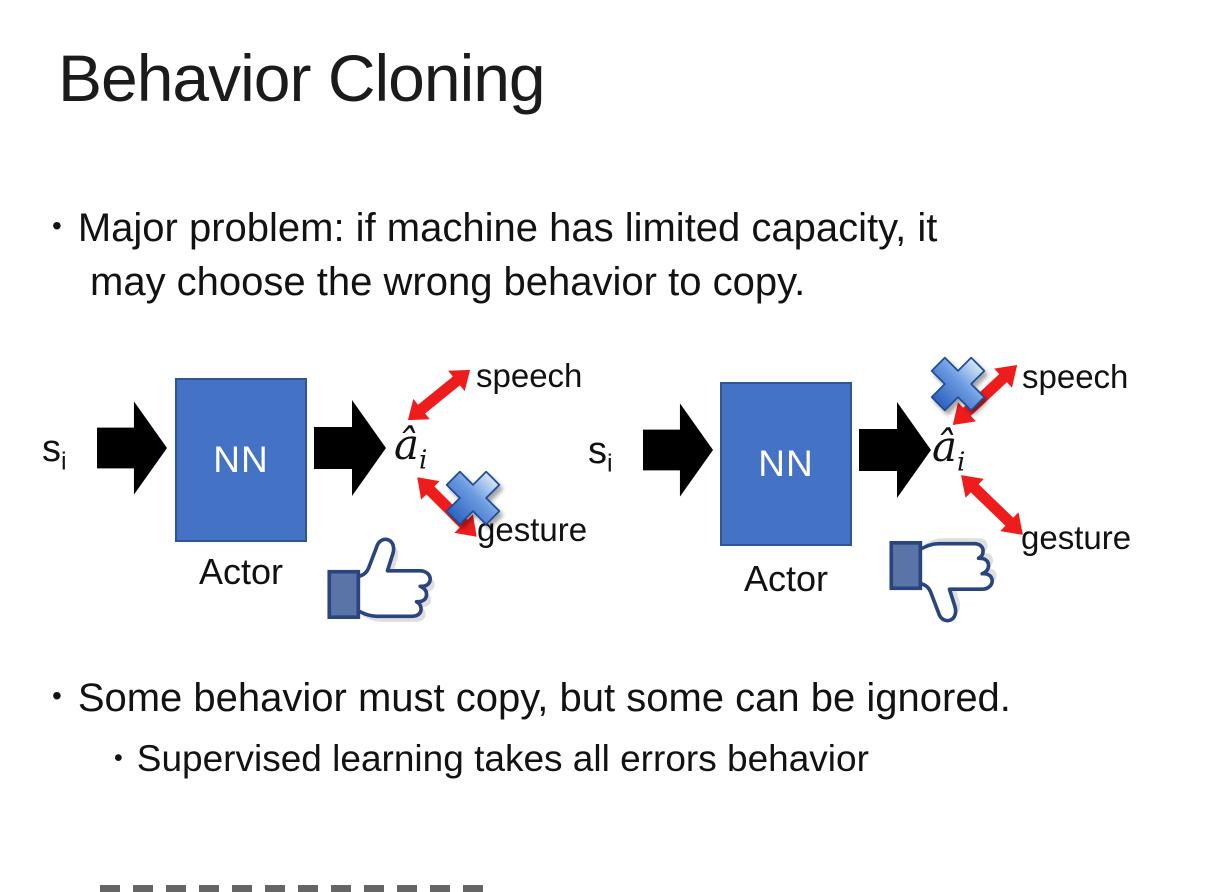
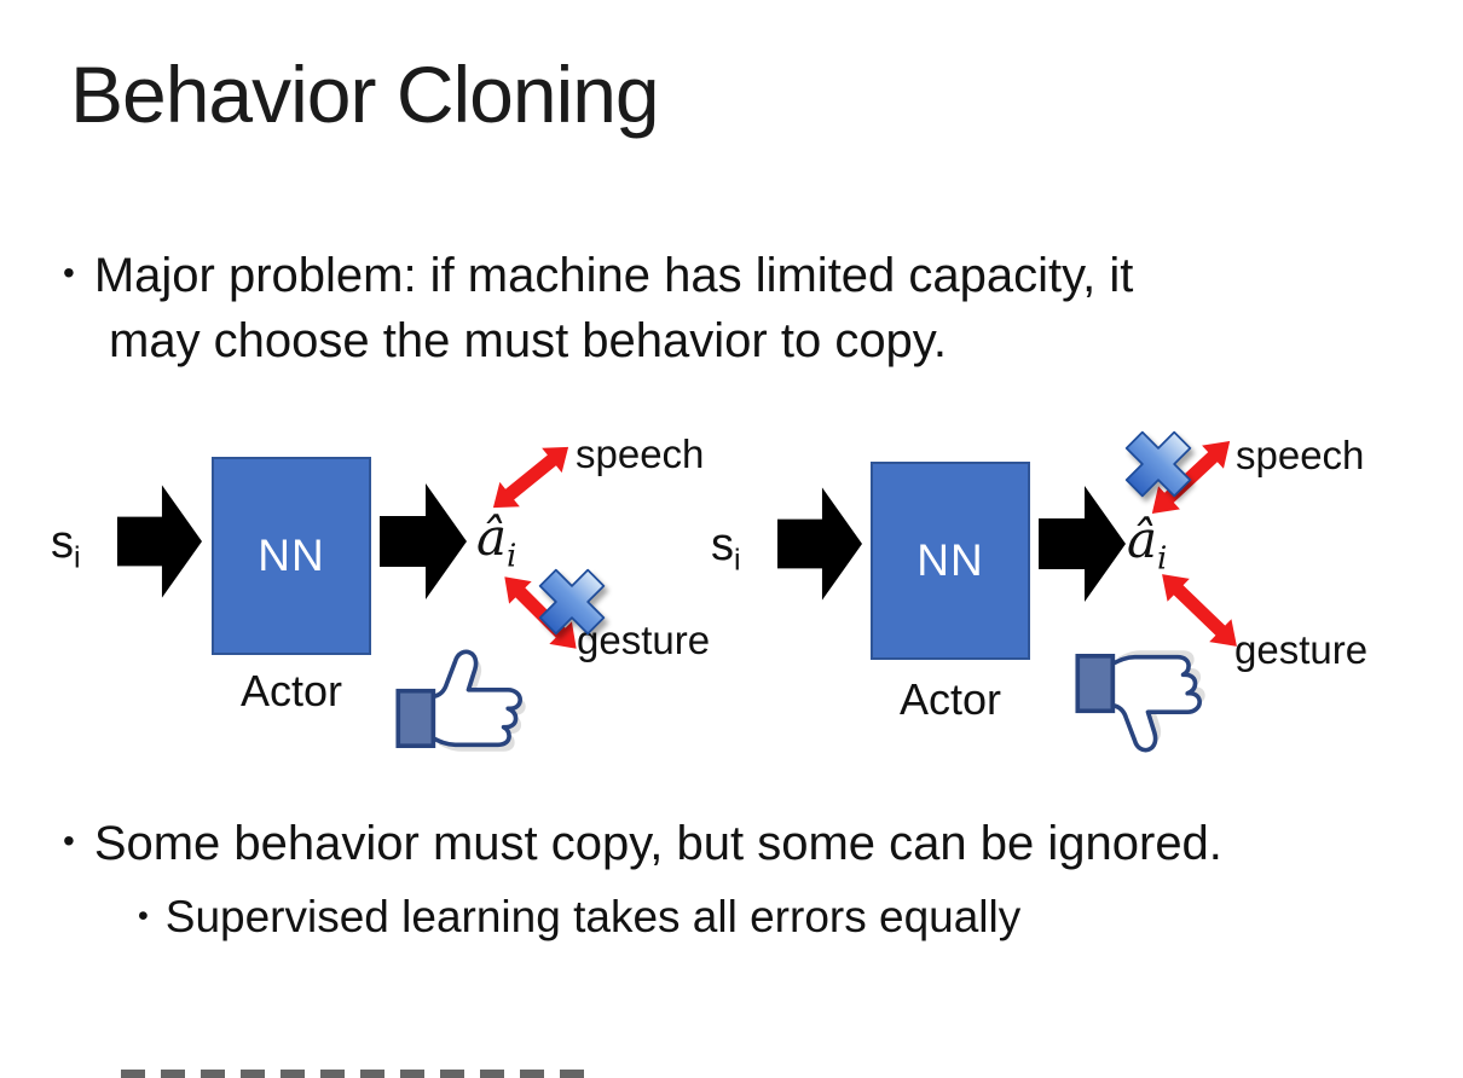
  Behavior Cloning
  • Major problem: if machine has limited capacity, it
- may choose the wrong behavior to copy.
+ may choose the must behavior to copy.
  si
  NN
  âi
  speech
  gesture
  Actor
  si
  NN
  âi
  speech
  gesture
  Actor
  • Some behavior must copy, but some can be ignored.
- • Supervised learning takes all errors behavior
+ • Supervised learning takes all errors equally
